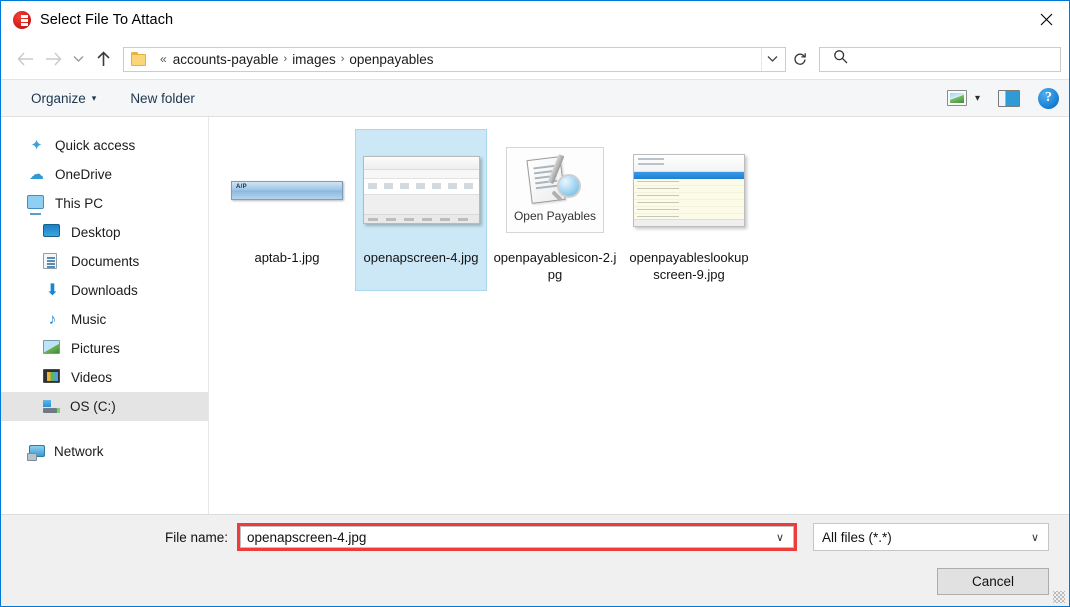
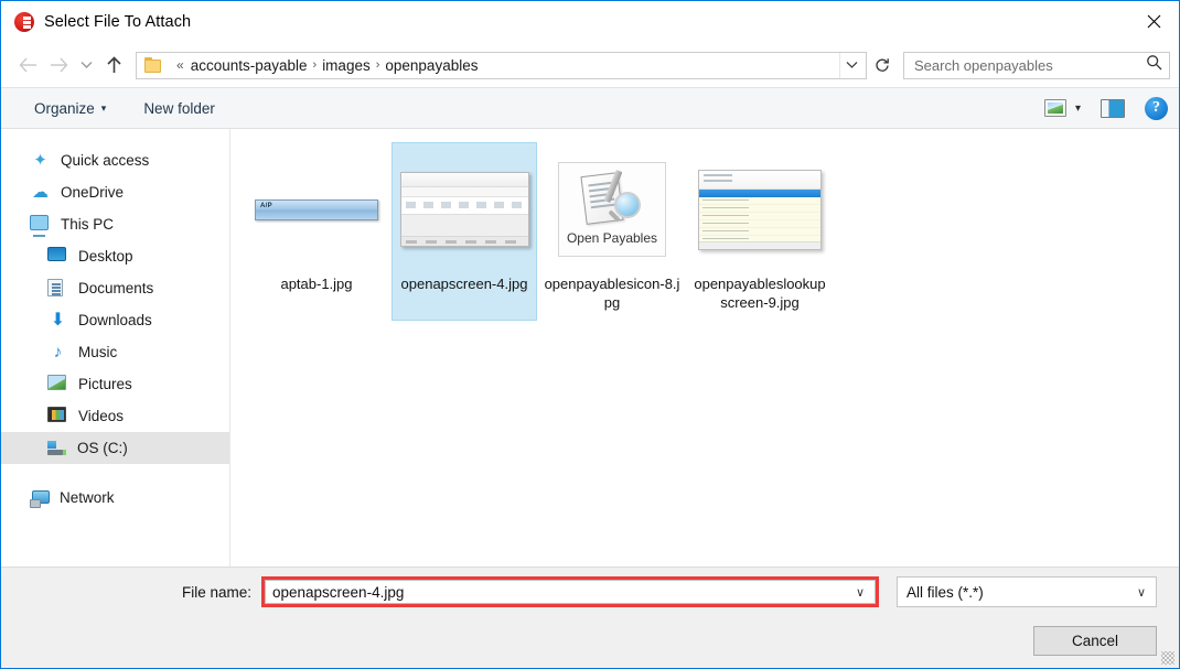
  Select File To Attach
  «
  accounts-payable
  ›
  images
  ›
  openpayables
+ Search openpayables
  Organize
  ▾
  New folder
  ▾
  ?
  ✦
  Quick access
  ☁
  OneDrive
  This PC
  Desktop
  Documents
  ⬇
  Downloads
  ♪
  Music
  Pictures
  Videos
  OS (C:)
  Network
  aptab-1.jpg
  openapscreen-4.jpg
  Open Payables
- openpayablesicon-2.jpg
+ openpayablesicon-8.jpg
  openpayableslookupscreen-9.jpg
  File name:
  openapscreen-4.jpg
  ∨
  All files (*.*)
  ∨
  Cancel
